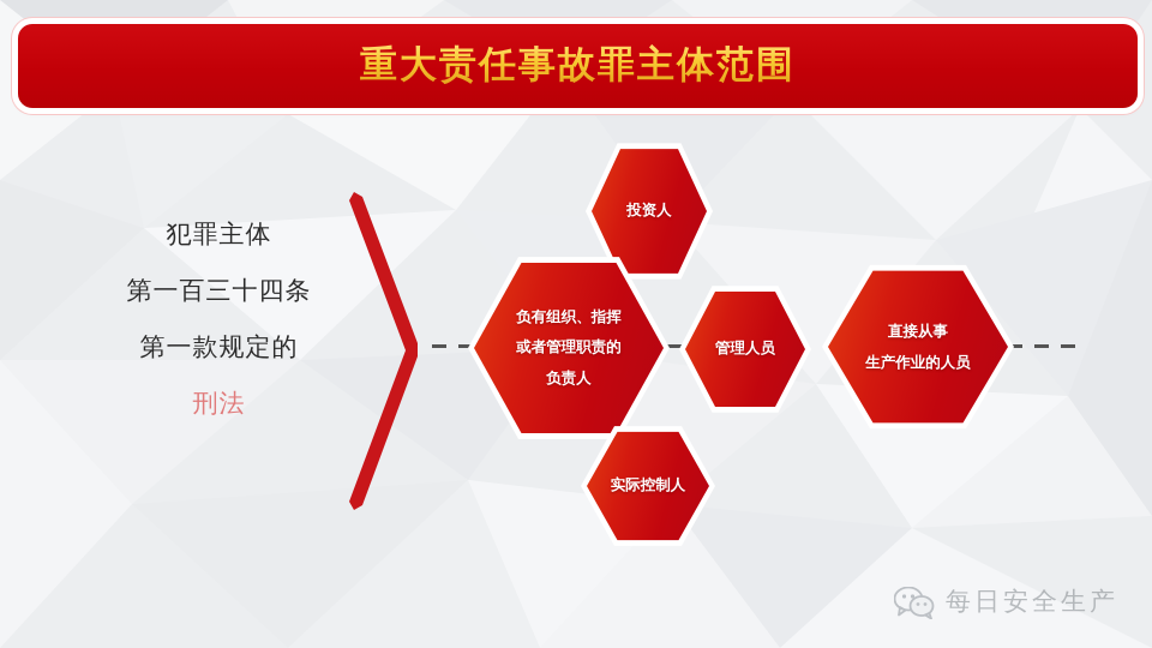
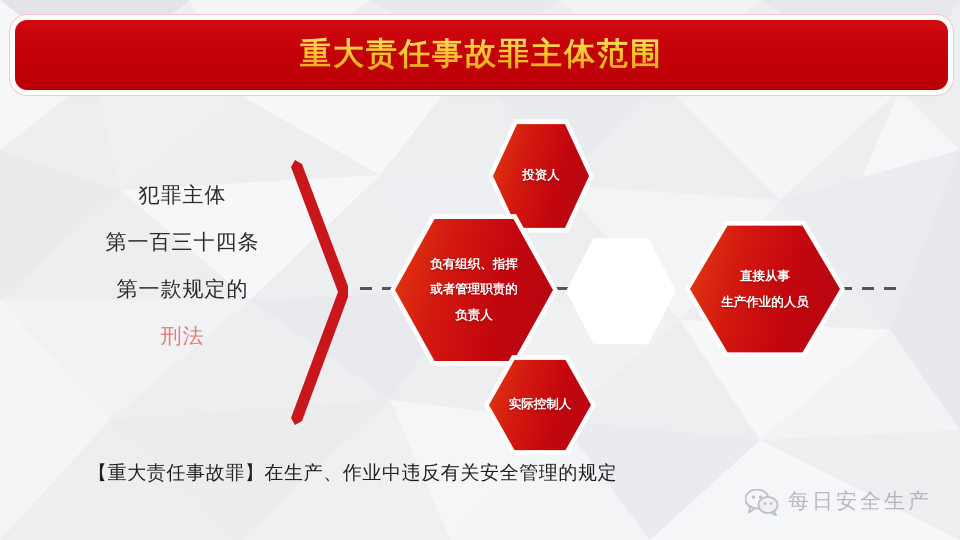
  重大责任事故罪主体范围
  犯罪主体
  第一百三十四条
  第一款规定的
  刑法
  投资人
  负有组织、指挥
  或者管理职责的
  负责人
- 管理人员
  直接从事
  生产作业的人员
  实际控制人
+ 【重大责任事故罪】在生产、作业中违反有关安全管理的规定
  每日安全生产
